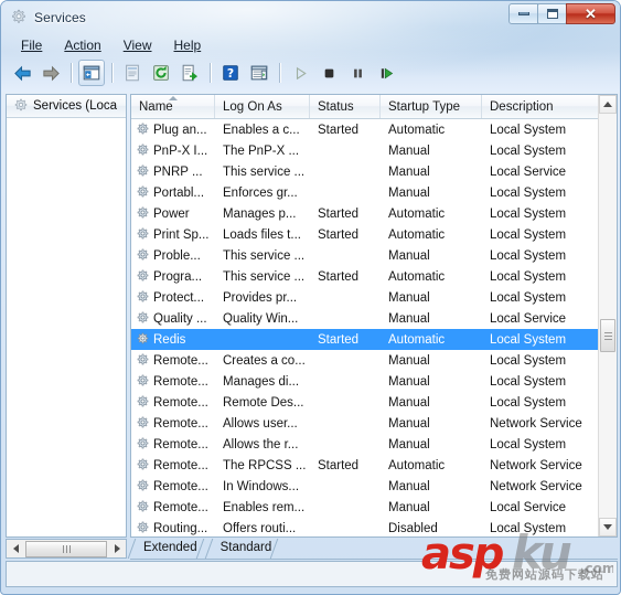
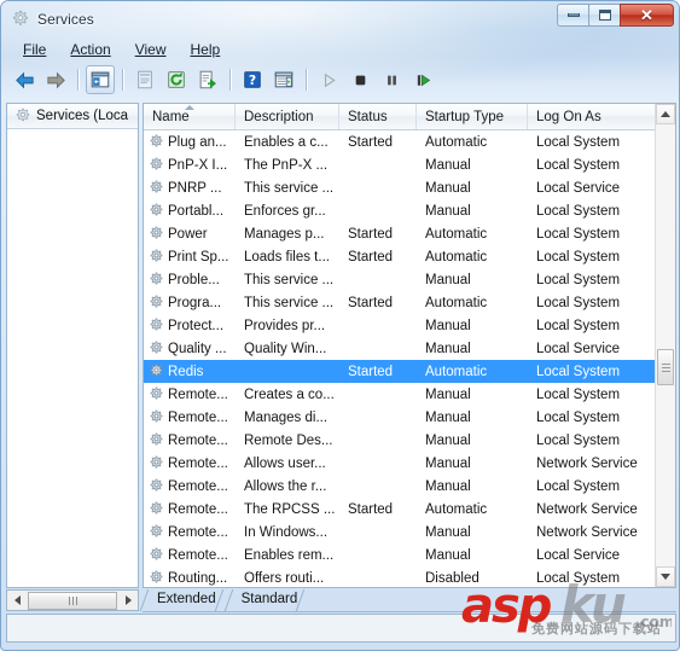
  Services
  ✕
  File
  Action
  View
  Help
  ?
  Services (Loca
  Name
- Log On As
+ Description
  Status
  Startup Type
- Description
+ Log On As
  Plug an...
  Enables a c...
  Started
  Automatic
  Local System
  PnP-X I...
  The PnP-X ...
  Manual
  Local System
  PNRP ...
  This service ...
  Manual
  Local Service
  Portabl...
  Enforces gr...
  Manual
  Local System
  Power
  Manages p...
  Started
  Automatic
  Local System
  Print Sp...
  Loads files t...
  Started
  Automatic
  Local System
  Proble...
  This service ...
  Manual
  Local System
  Progra...
  This service ...
  Started
  Automatic
  Local System
  Protect...
  Provides pr...
  Manual
  Local System
  Quality ...
  Quality Win...
  Manual
  Local Service
  Redis
  Started
  Automatic
  Local System
  Remote...
  Creates a co...
  Manual
  Local System
  Remote...
  Manages di...
  Manual
  Local System
  Remote...
  Remote Des...
  Manual
  Local System
  Remote...
  Allows user...
  Manual
  Network Service
  Remote...
  Allows the r...
  Manual
  Local System
  Remote...
  The RPCSS ...
  Started
  Automatic
  Network Service
  Remote...
  In Windows...
  Manual
  Network Service
  Remote...
  Enables rem...
  Manual
  Local Service
  Routing...
  Offers routi...
  Disabled
  Local System
  Extended
  Standard
  asp
  ku
  .com
  免费网站源码下载站
